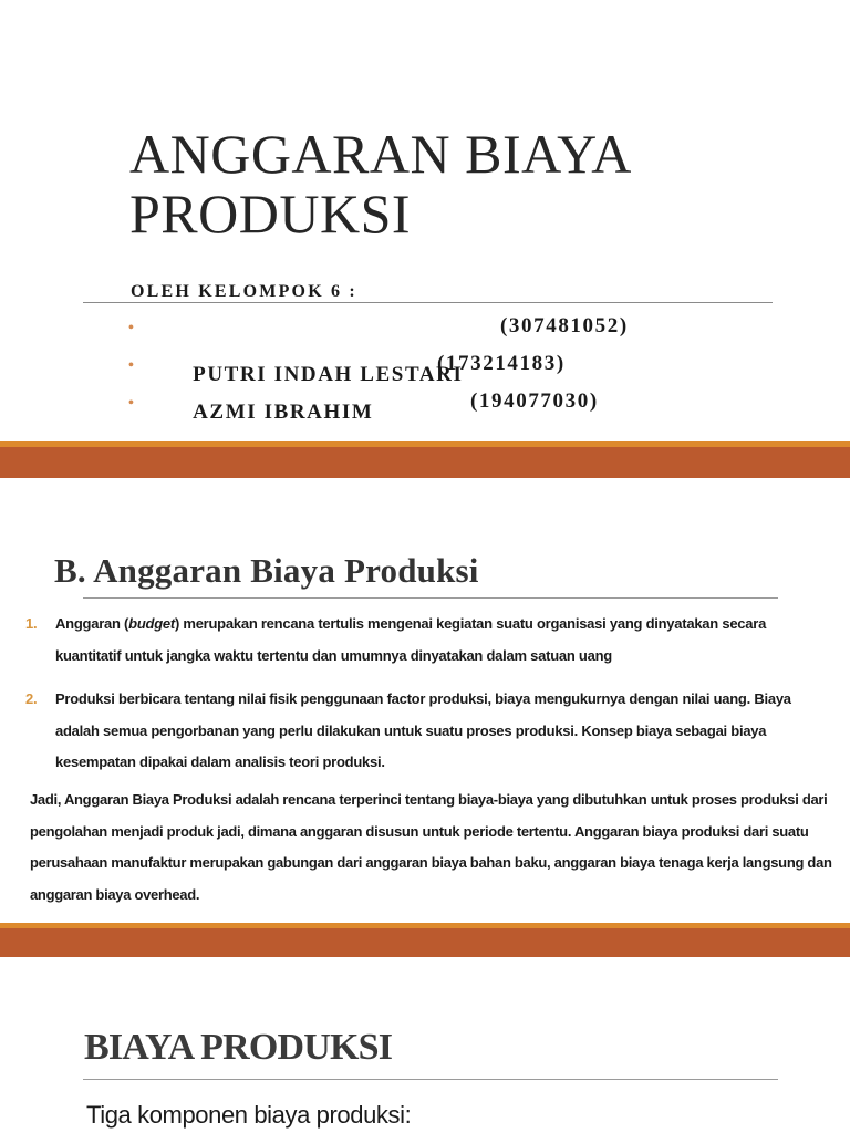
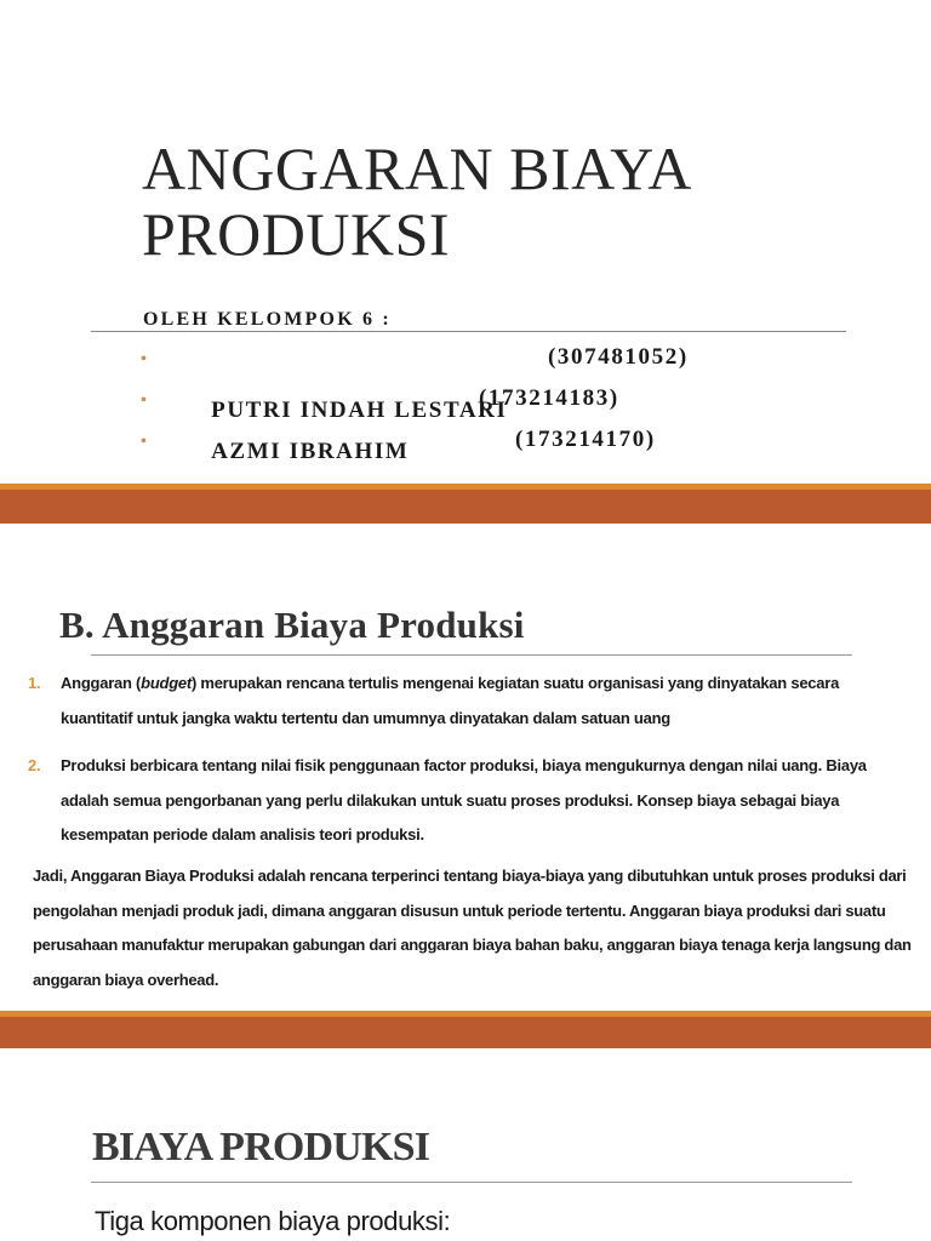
  ANGGARAN BIAYA
  PRODUKSI
  OLEH KELOMPOK 6 :
  •
  PUTRI INDAH LESTARI
  (307481052)
  •
  AZMI IBRAHIM
  (173214183)
  •
- (194077030)
+ (173214170)
  B. Anggaran Biaya Produksi
  1.
  Anggaran (budget) merupakan rencana tertulis mengenai kegiatan suatu organisasi yang dinyatakan secara kuantitatif untuk jangka waktu tertentu dan umumnya dinyatakan dalam satuan uang
  2.
- Produksi berbicara tentang nilai fisik penggunaan factor produksi, biaya mengukurnya dengan nilai uang. Biaya adalah semua pengorbanan yang perlu dilakukan untuk suatu proses produksi. Konsep biaya sebagai biaya kesempatan dipakai dalam analisis teori produksi.
+ Produksi berbicara tentang nilai fisik penggunaan factor produksi, biaya mengukurnya dengan nilai uang. Biaya adalah semua pengorbanan yang perlu dilakukan untuk suatu proses produksi. Konsep biaya sebagai biaya kesempatan periode dalam analisis teori produksi.
  Jadi, Anggaran Biaya Produksi adalah rencana terperinci tentang biaya-biaya yang dibutuhkan untuk proses produksi dari pengolahan menjadi produk jadi, dimana anggaran disusun untuk periode tertentu. Anggaran biaya produksi dari suatu perusahaan manufaktur merupakan gabungan dari anggaran biaya bahan baku, anggaran biaya tenaga kerja langsung dan anggaran biaya overhead.
  BIAYA PRODUKSI
  Tiga komponen biaya produksi:
